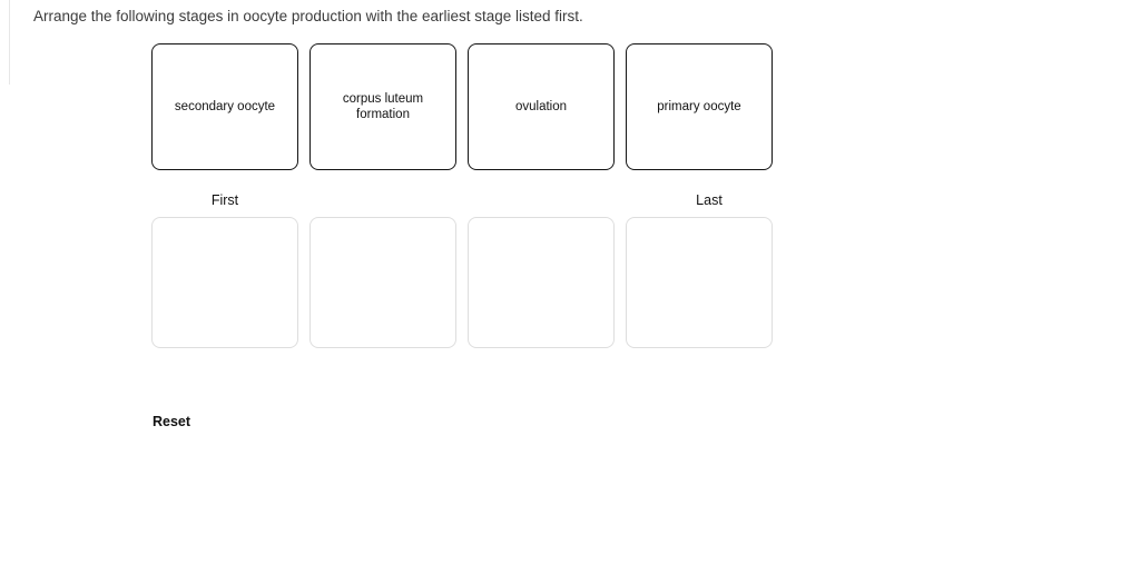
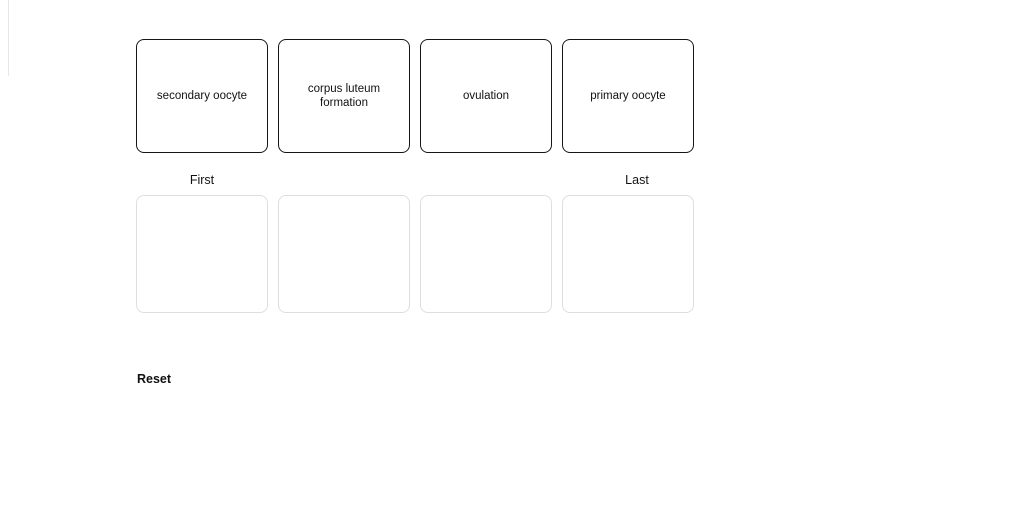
- Arrange the following stages in oocyte production with the earliest stage listed first.
  secondary oocyte
  corpus luteum formation
  ovulation
  primary oocyte
  First
  Last
  Reset
